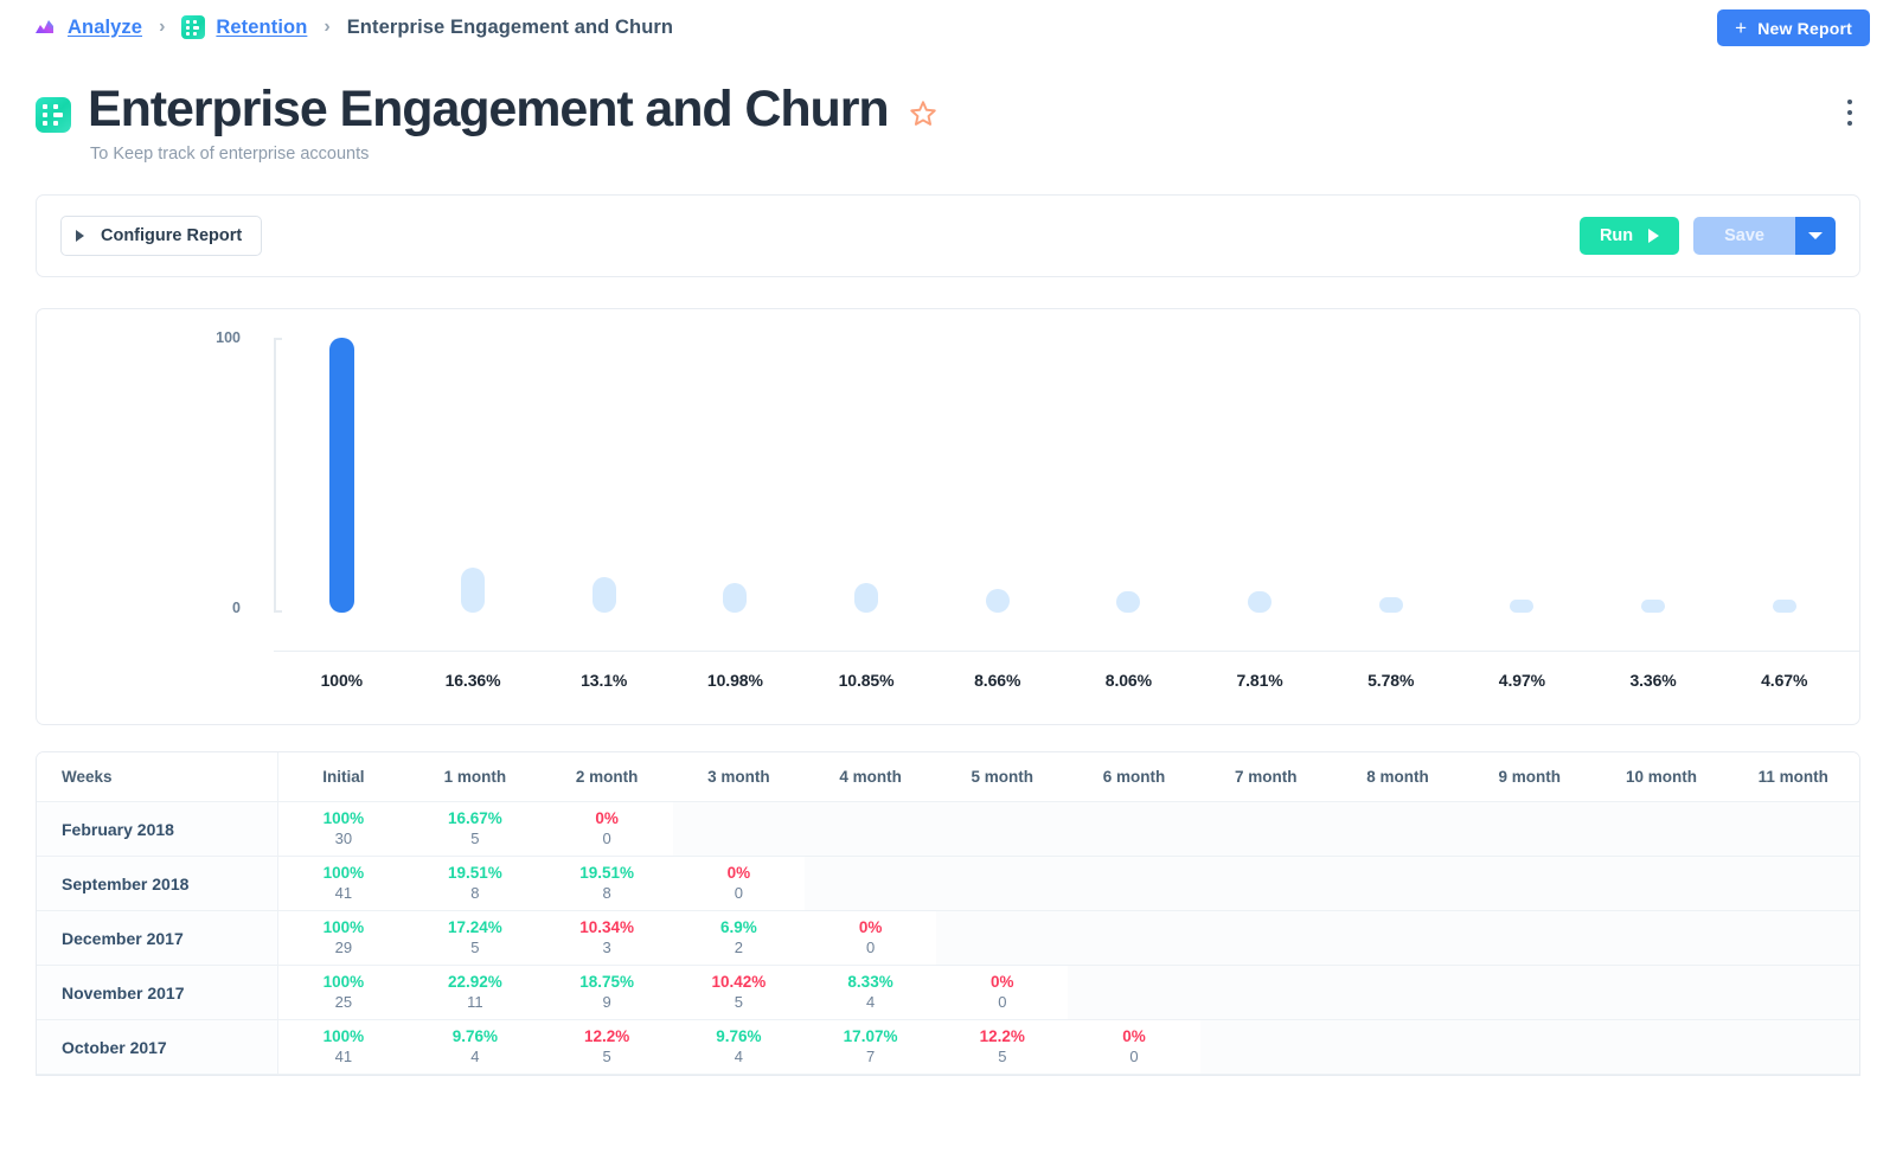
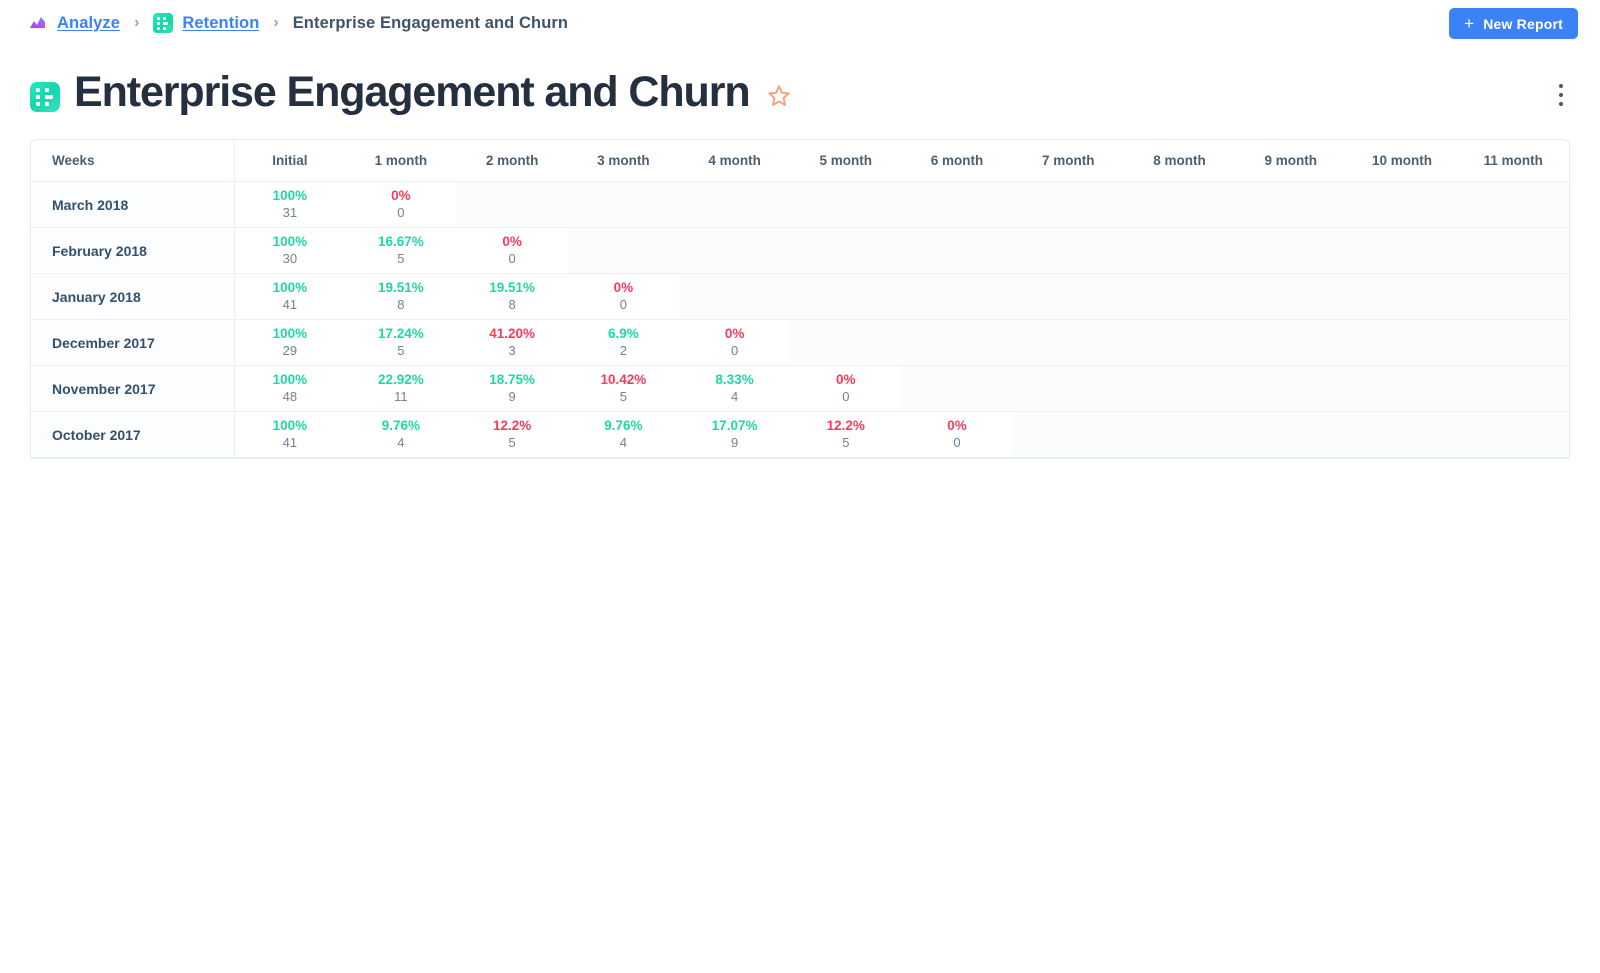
  Analyze
  ›
  Retention
  ›
  Enterprise Engagement and Churn
  +
  New Report
  Enterprise Engagement and Churn
- To Keep track of enterprise accounts
- Configure Report
- Run
- Save
- 100
- 0
- 100%
- 16.36%
- 13.1%
- 10.98%
- 10.85%
- 8.66%
- 8.06%
- 7.81%
- 5.78%
- 4.97%
- 3.36%
- 4.67%
  Weeks	Initial	1 month	2 month	3 month	4 month	5 month	6 month	7 month	8 month	9 month	10 month	11 month
+ March 2018	100%31	0%0
  February 2018	100%30	16.67%5	0%0
- September 2018	100%41	19.51%8	19.51%8	0%0
+ January 2018	100%41	19.51%8	19.51%8	0%0
- December 2017	100%29	17.24%5	10.34%3	6.9%2	0%0
+ December 2017	100%29	17.24%5	41.20%3	6.9%2	0%0
- November 2017	100%25	22.92%11	18.75%9	10.42%5	8.33%4	0%0
+ November 2017	100%48	22.92%11	18.75%9	10.42%5	8.33%4	0%0
- October 2017	100%41	9.76%4	12.2%5	9.76%4	17.07%7	12.2%5	0%0
+ October 2017	100%41	9.76%4	12.2%5	9.76%4	17.07%9	12.2%5	0%0
